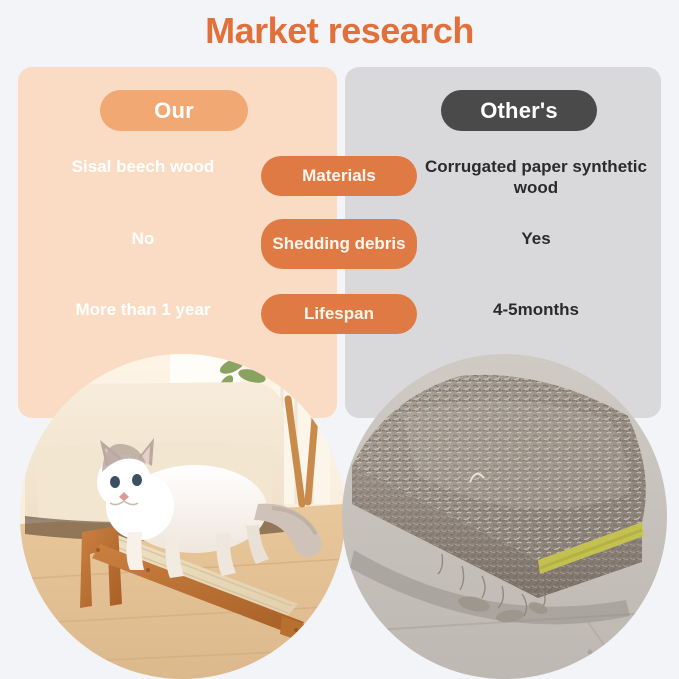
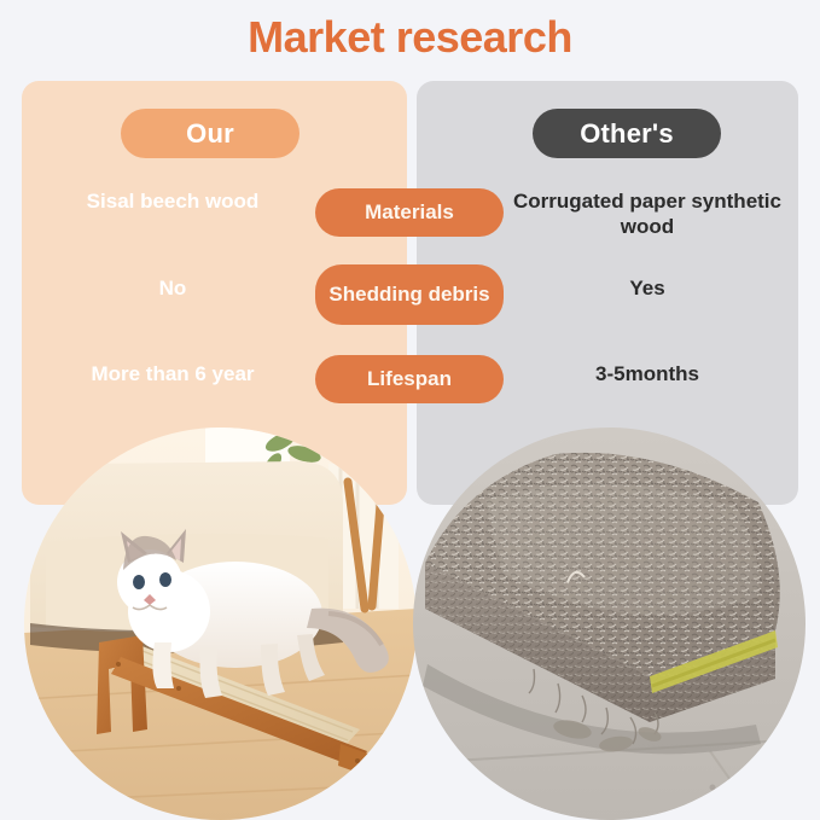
  Market research
  Our
  Other's
  Sisal beech wood
  Materials
  Corrugated paper synthetic wood
  No
  Shedding debris
  Yes
- More than 1 year
+ More than 6 year
  Lifespan
- 4-5months
+ 3-5months
